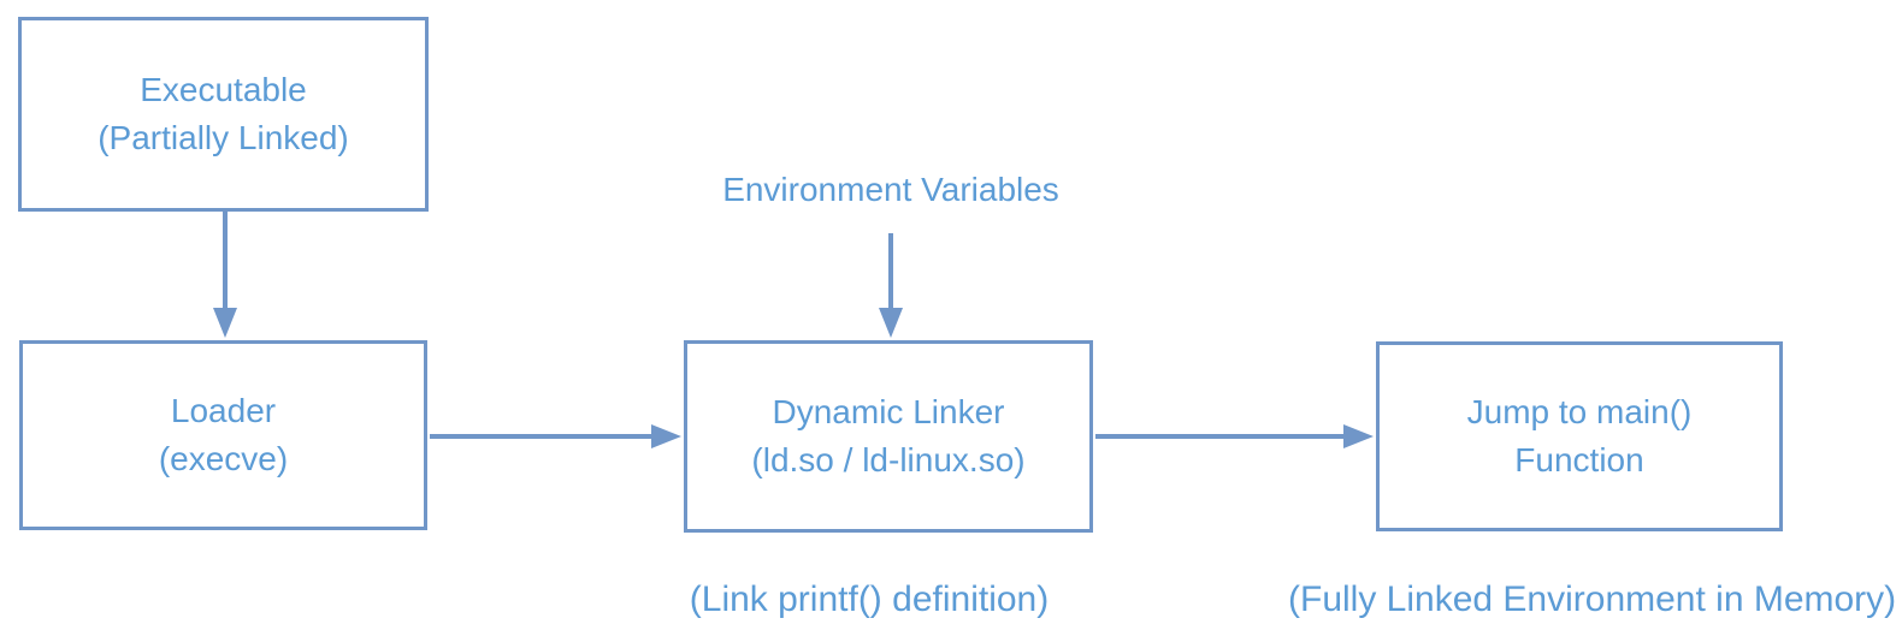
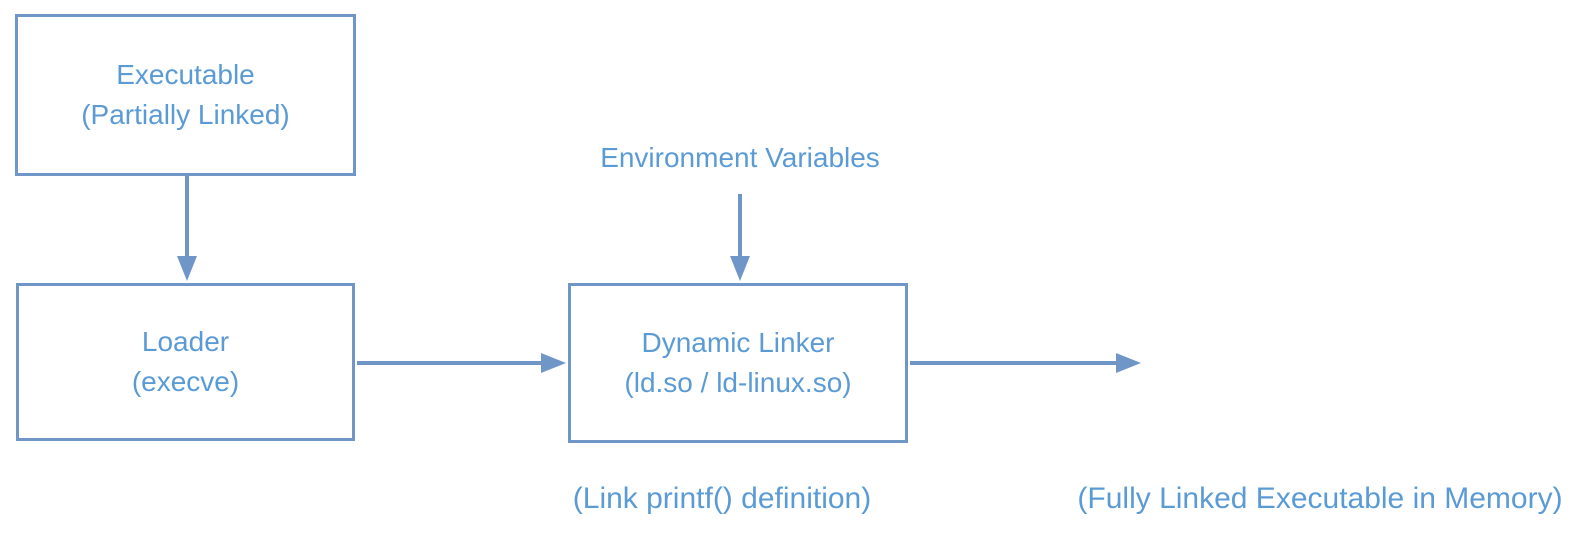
  Executable
  (Partially Linked)
  Loader
  (execve)
  Dynamic Linker
  (ld.so / ld-linux.so)
- Jump to main()
- Function
  Environment Variables
  (Link printf() definition)
- (Fully Linked Environment in Memory)
+ (Fully Linked Executable in Memory)
